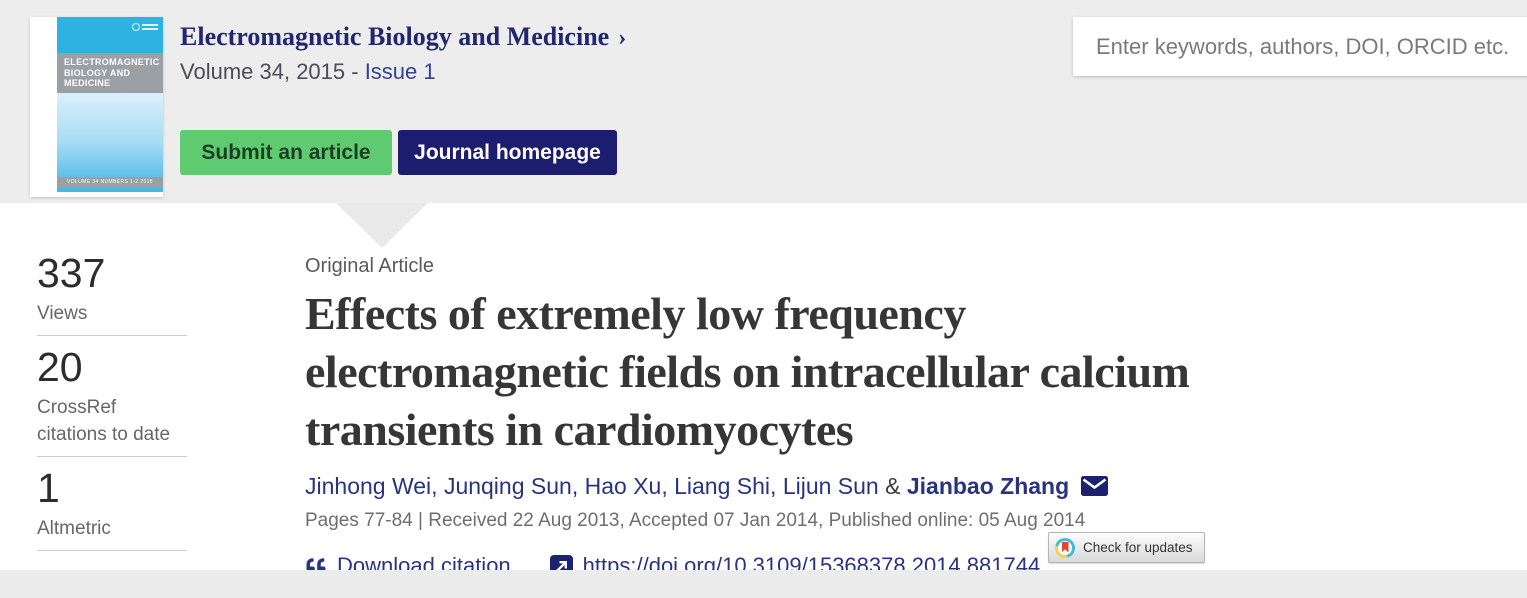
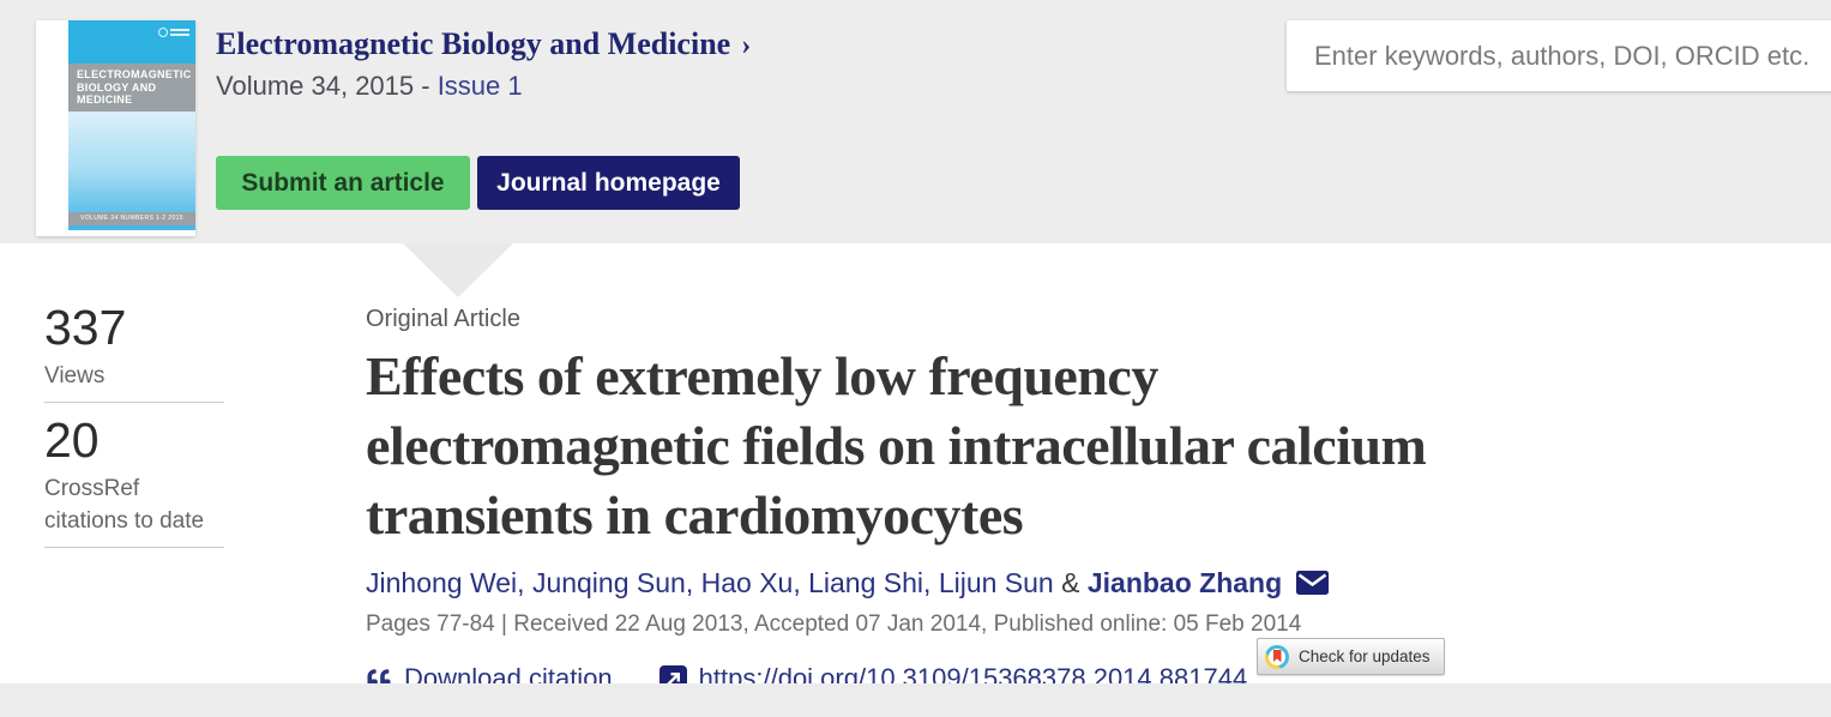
  ELECTROMAGNETIC BIOLOGY AND MEDICINE
  Electromagnetic Biology and Medicine ›
  Volume 34, 2015 - Issue 1
  Submit an article
  Journal homepage
  Enter keywords, authors, DOI, ORCID etc.
  337
  Views
  20
  CrossRef citations to date
- 1
- Altmetric
  Original Article
  Effects of extremely low frequency
  electromagnetic fields on intracellular calcium
  transients in cardiomyocytes
  Jinhong Wei, Junqing Sun, Hao Xu, Liang Shi, Lijun Sun & Jianbao Zhang
- Pages 77-84 | Received 22 Aug 2013, Accepted 07 Jan 2014, Published online: 05 Aug 2014
+ Pages 77-84 | Received 22 Aug 2013, Accepted 07 Jan 2014, Published online: 05 Feb 2014
  Download citation
  https://doi.org/10.3109/15368378.2014.881744
  Check for updates
